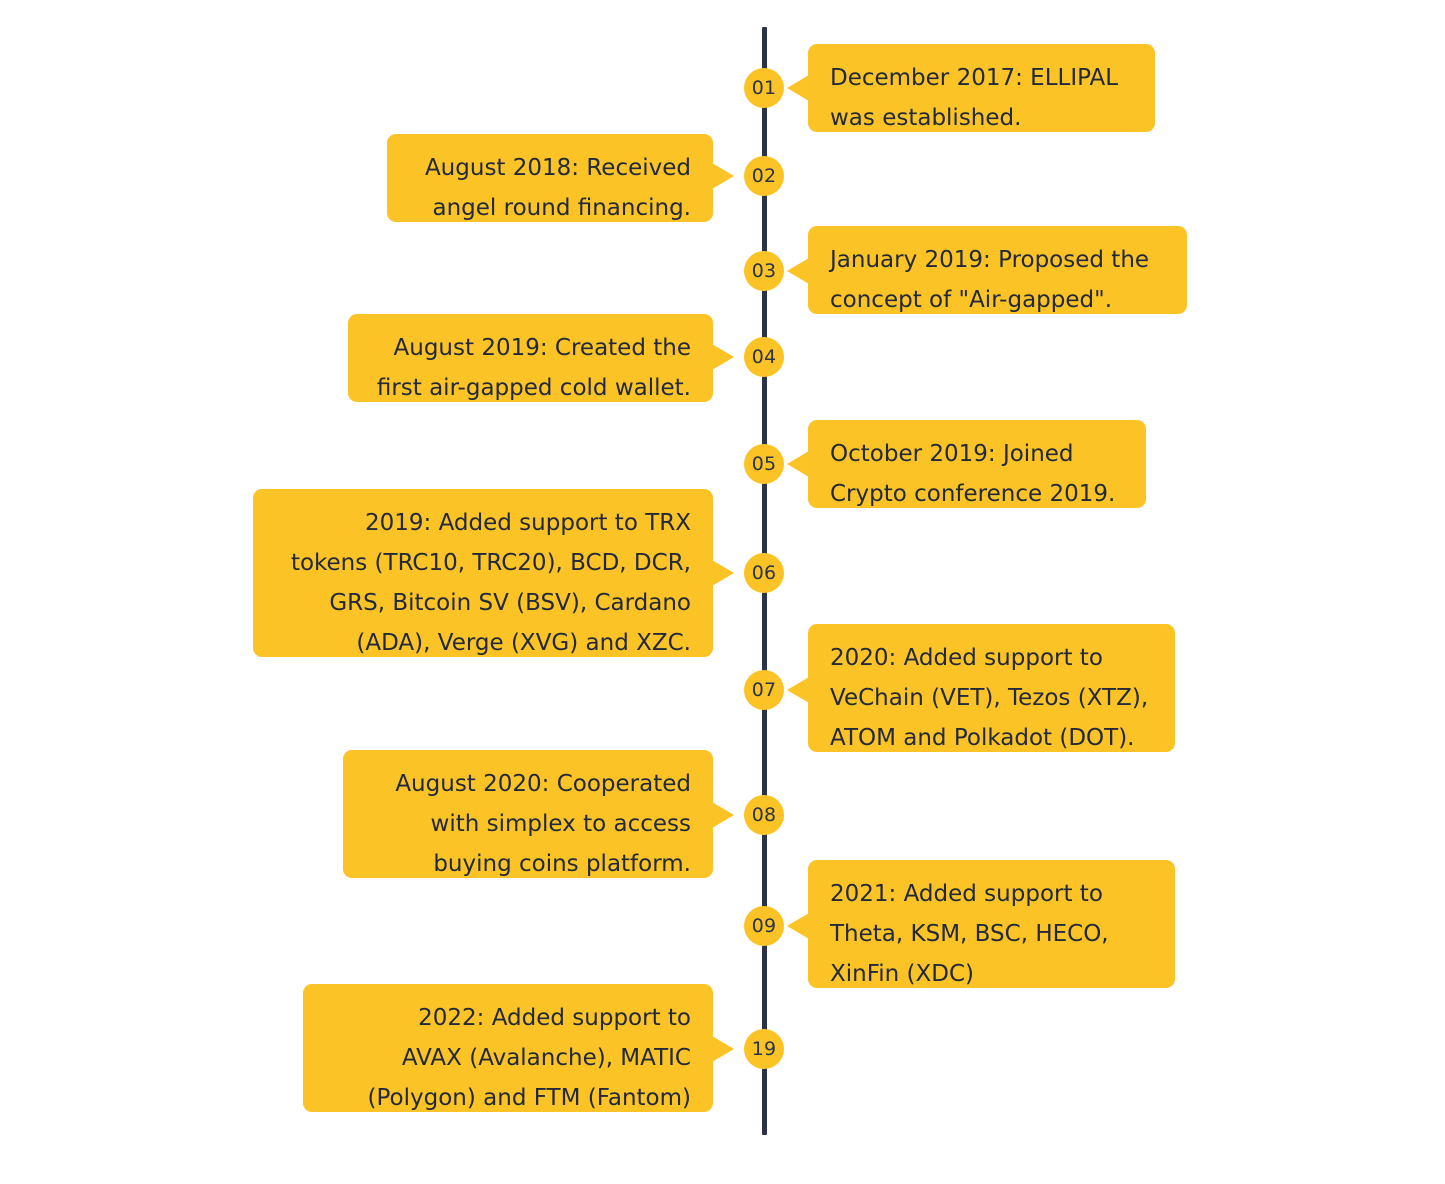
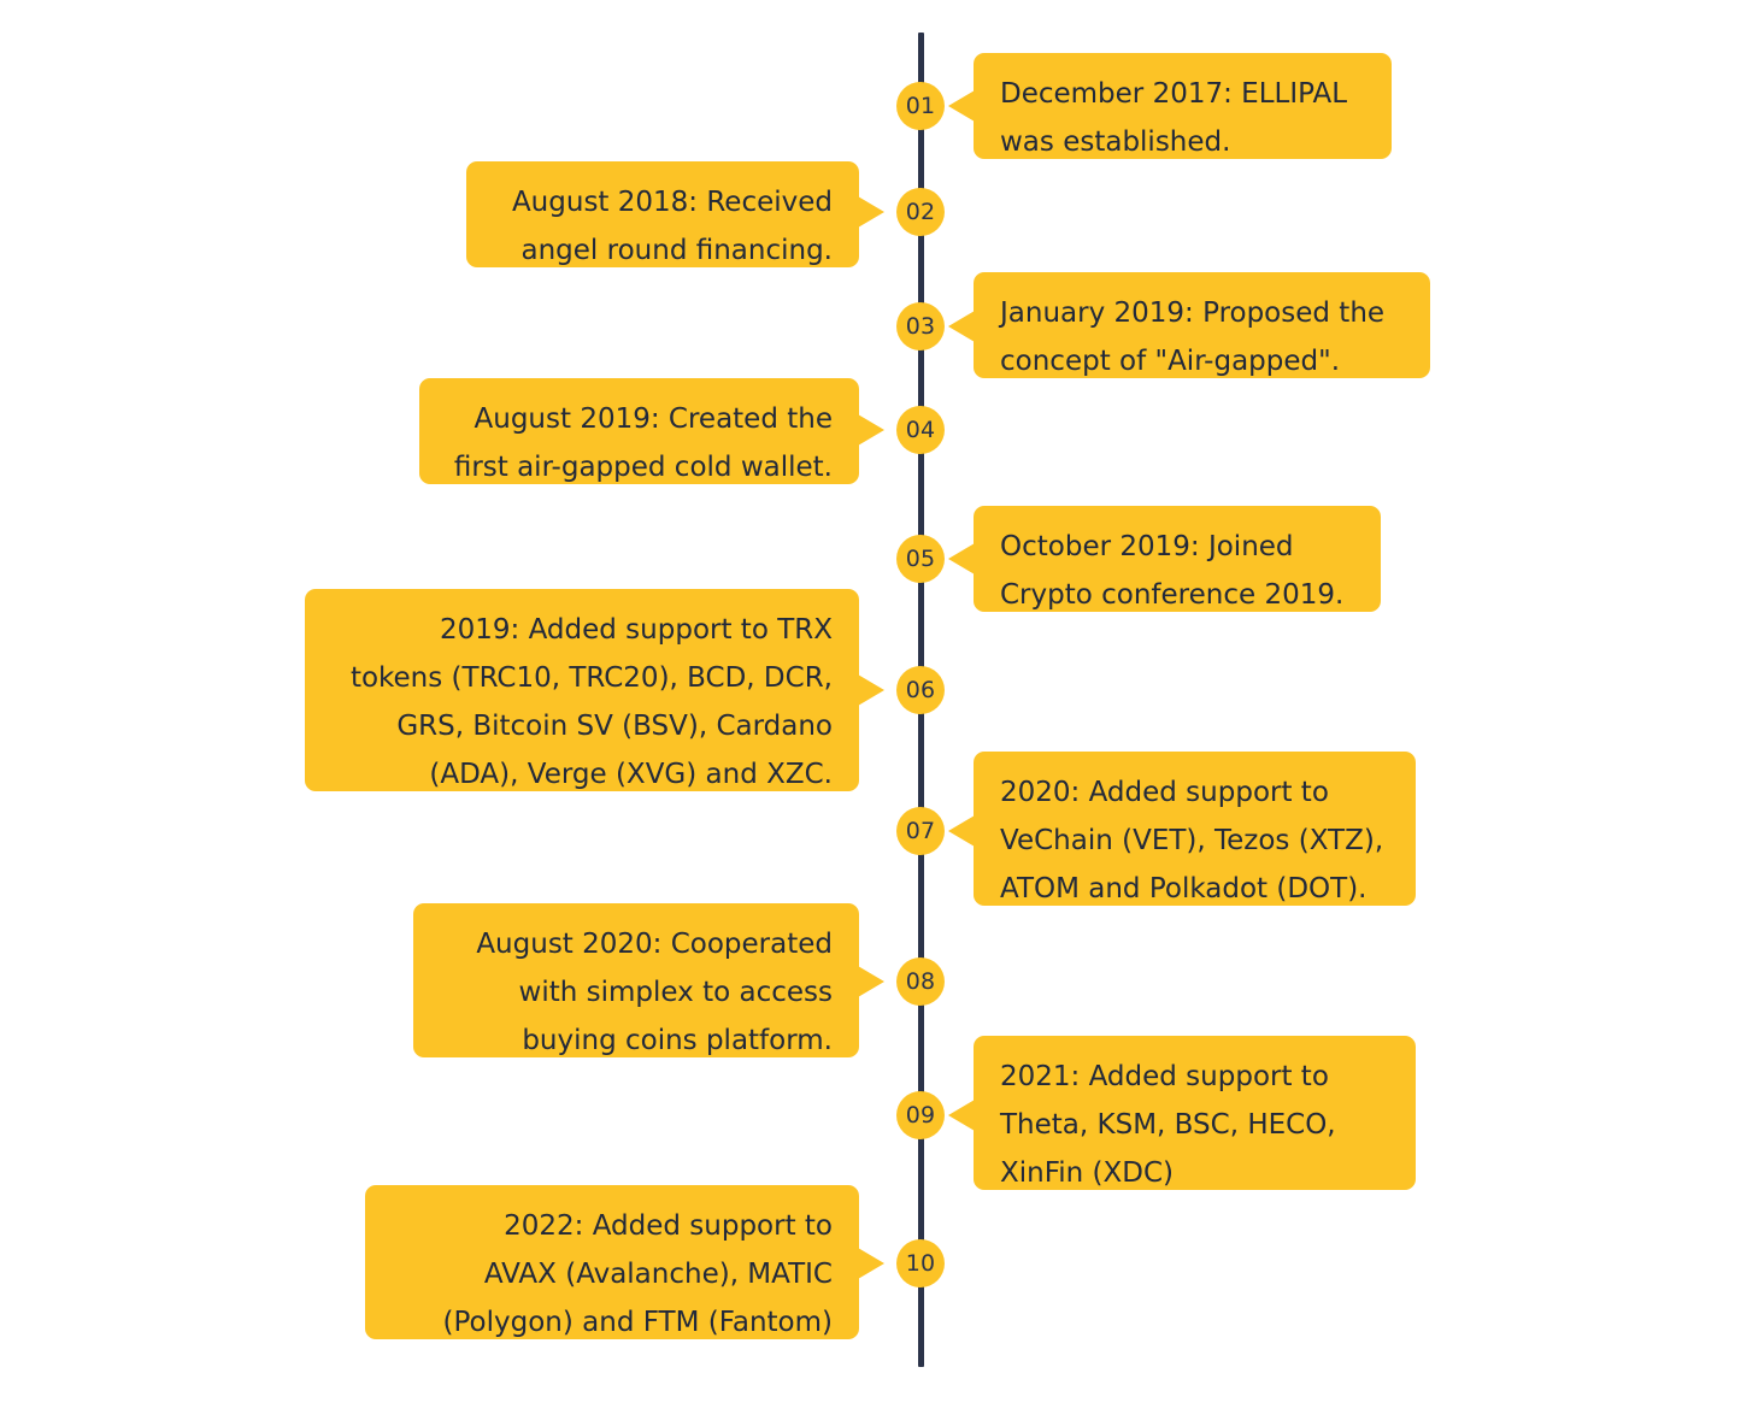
  December 2017: ELLIPAL
  was established.
  01
  August 2018: Received
  angel round financing.
  02
  January 2019: Proposed the
  concept of "Air-gapped".
  03
  August 2019: Created the
  first air-gapped cold wallet.
  04
  October 2019: Joined
  Crypto conference 2019.
  05
  2019: Added support to TRX
  tokens (TRC10, TRC20), BCD, DCR,
  GRS, Bitcoin SV (BSV), Cardano
  (ADA), Verge (XVG) and XZC.
  06
  2020: Added support to
  VeChain (VET), Tezos (XTZ),
  ATOM and Polkadot (DOT).
  07
  August 2020: Cooperated
  with simplex to access
  buying coins platform.
  08
  2021: Added support to
  Theta, KSM, BSC, HECO,
  XinFin (XDC)
  09
  2022: Added support to
  AVAX (Avalanche), MATIC
  (Polygon) and FTM (Fantom)
- 19
+ 10
